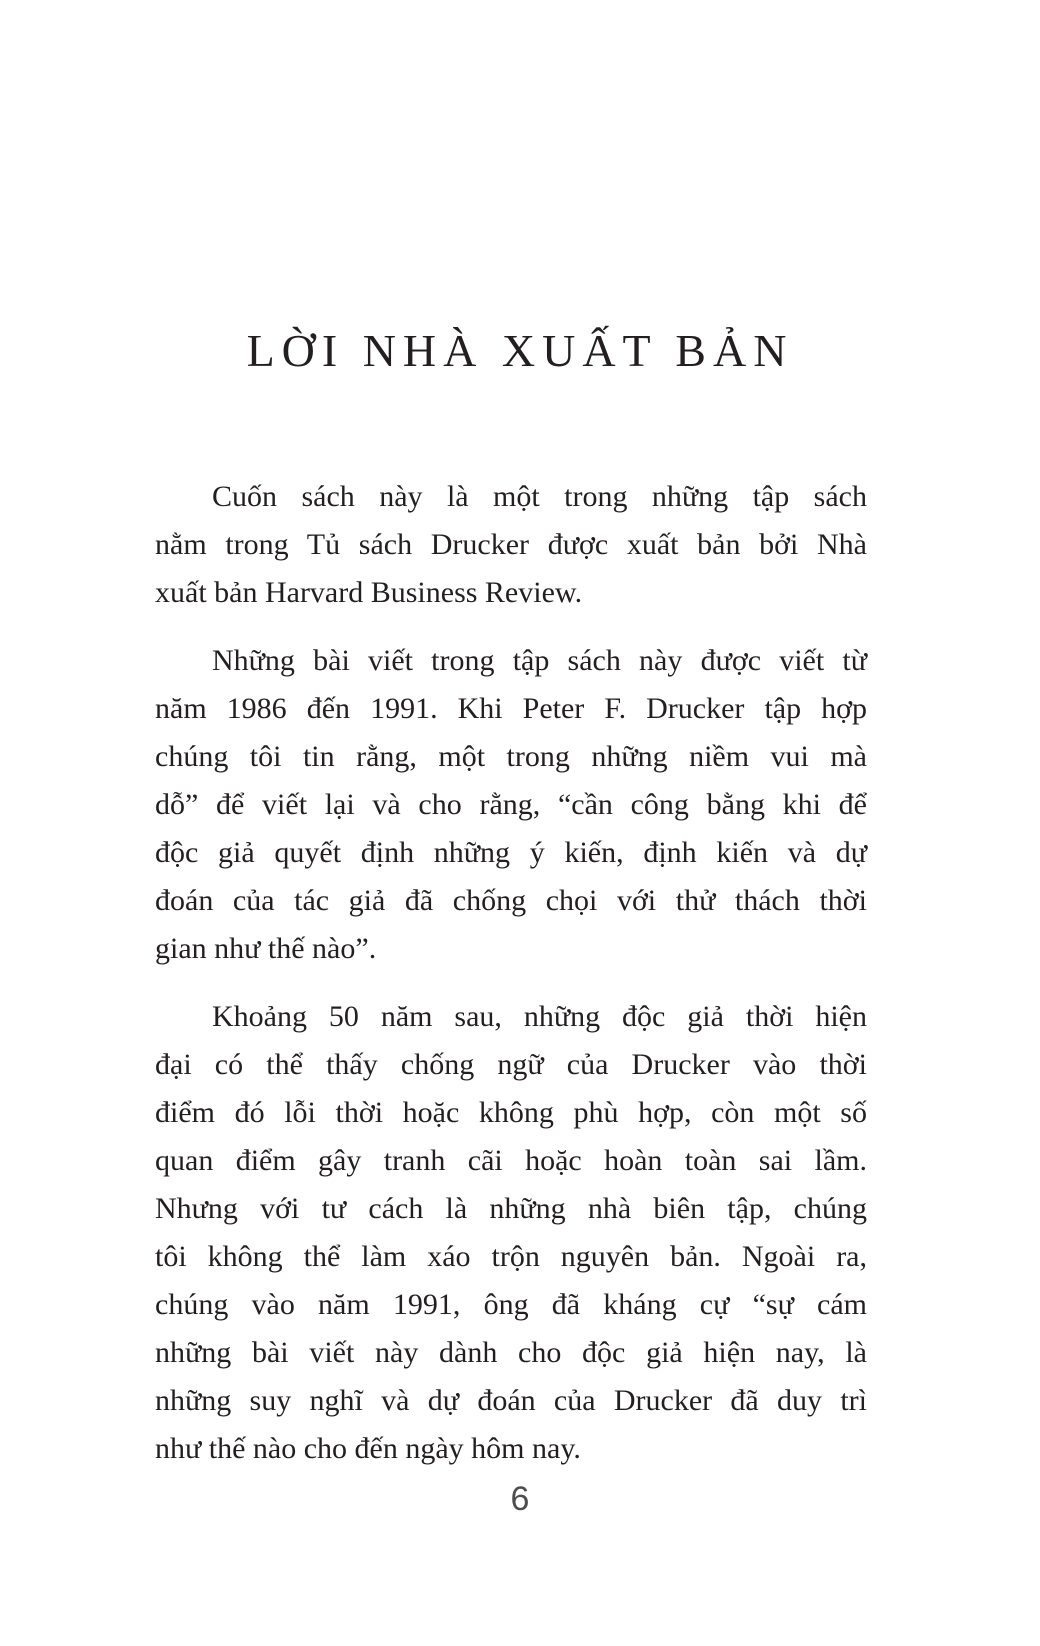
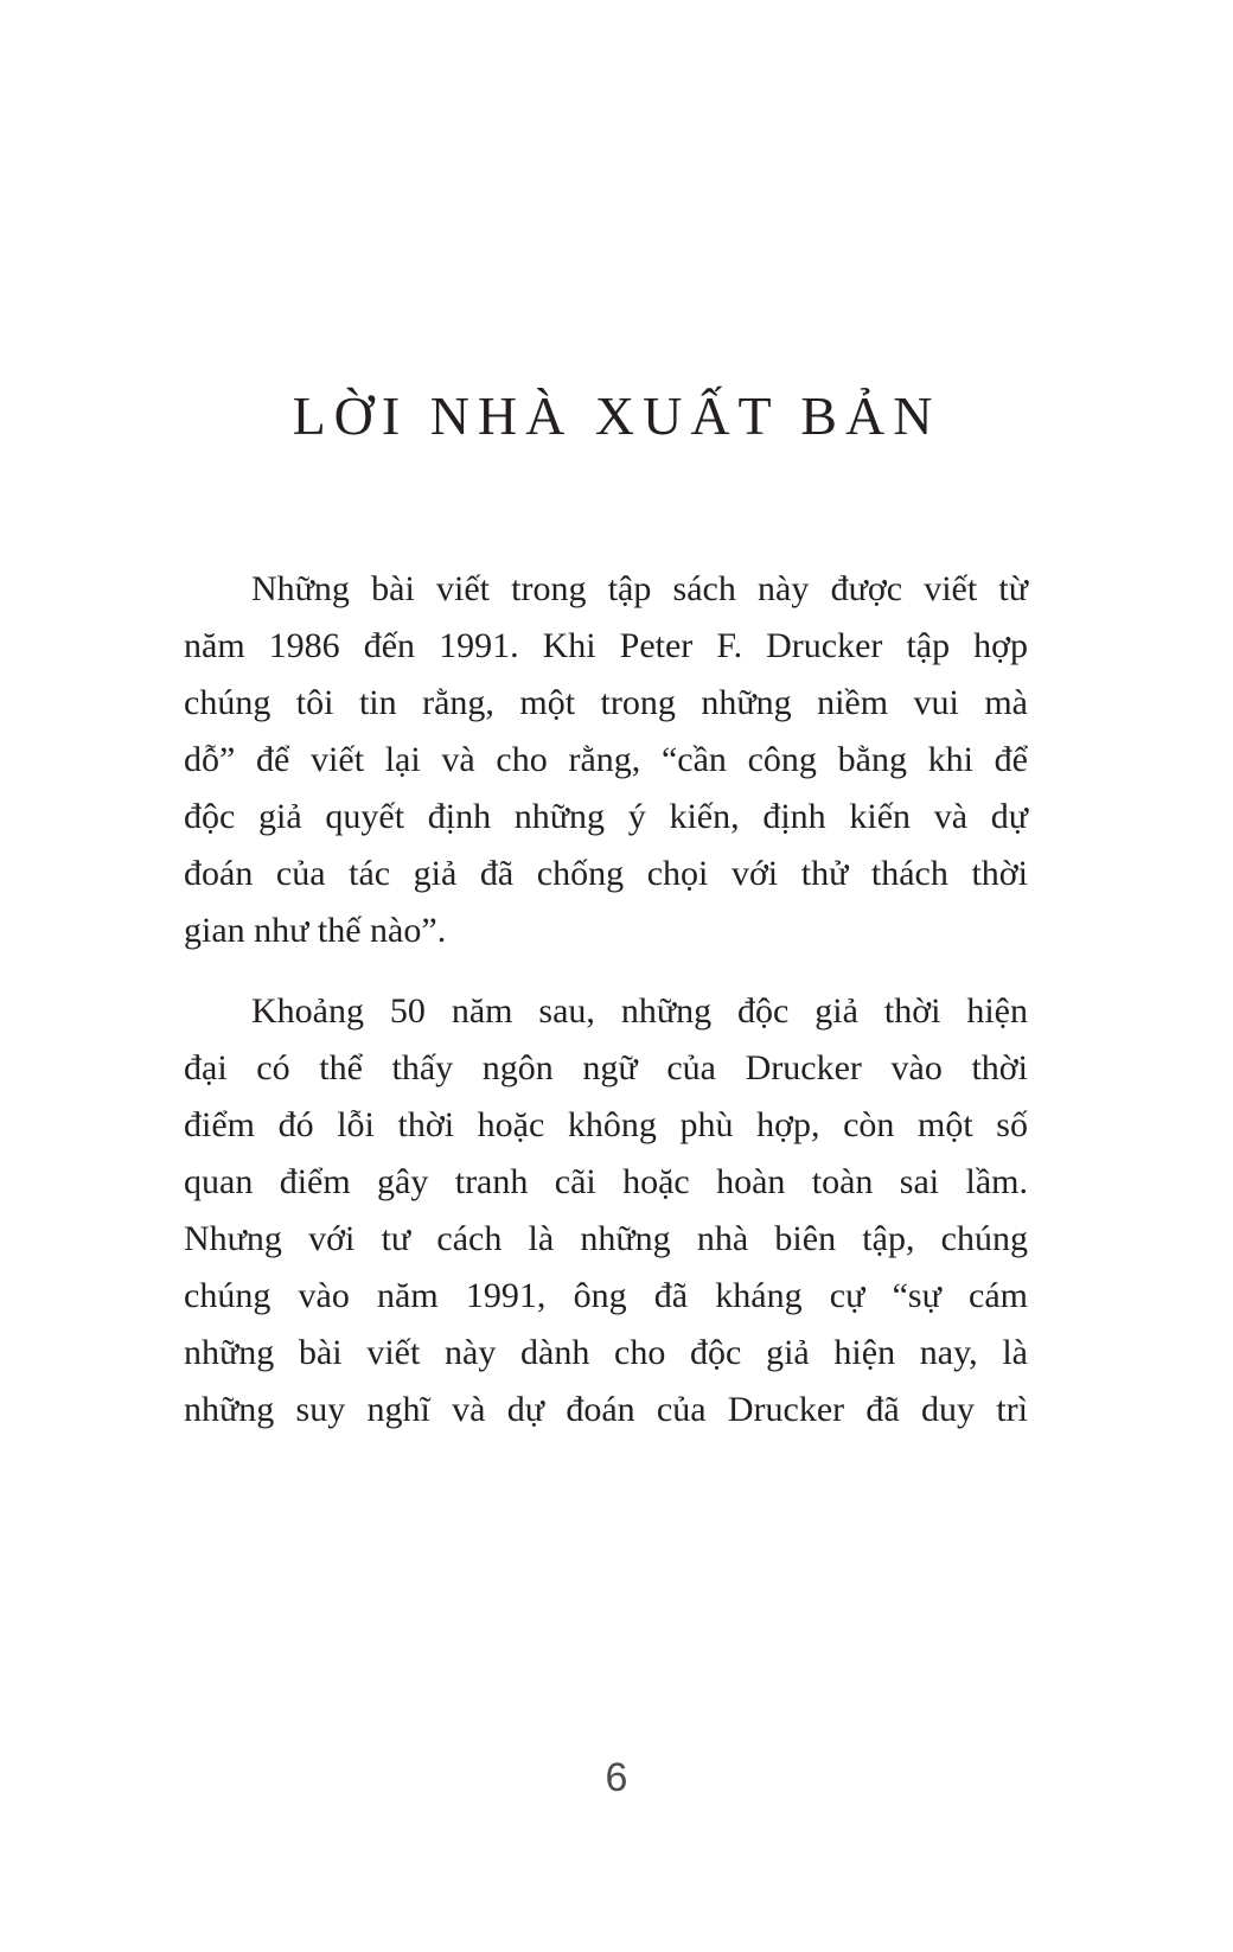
  LỜI NHÀ XUẤT BẢN
- Cuốn sách này là một trong những tập sách
- nằm trong Tủ sách Drucker được xuất bản bởi Nhà
- xuất bản Harvard Business Review.
  Những bài viết trong tập sách này được viết từ
  năm 1986 đến 1991. Khi Peter F. Drucker tập hợp
  chúng tôi tin rằng, một trong những niềm vui mà
  dỗ” để viết lại và cho rằng, “cần công bằng khi để
  độc giả quyết định những ý kiến, định kiến và dự
  đoán của tác giả đã chống chọi với thử thách thời
  gian như thế nào”.
  Khoảng 50 năm sau, những độc giả thời hiện
- đại có thể thấy chống ngữ của Drucker vào thời
+ đại có thể thấy ngôn ngữ của Drucker vào thời
  điểm đó lỗi thời hoặc không phù hợp, còn một số
  quan điểm gây tranh cãi hoặc hoàn toàn sai lầm.
  Nhưng với tư cách là những nhà biên tập, chúng
- tôi không thể làm xáo trộn nguyên bản. Ngoài ra,
  chúng vào năm 1991, ông đã kháng cự “sự cám
  những bài viết này dành cho độc giả hiện nay, là
  những suy nghĩ và dự đoán của Drucker đã duy trì
- như thế nào cho đến ngày hôm nay.
  6
